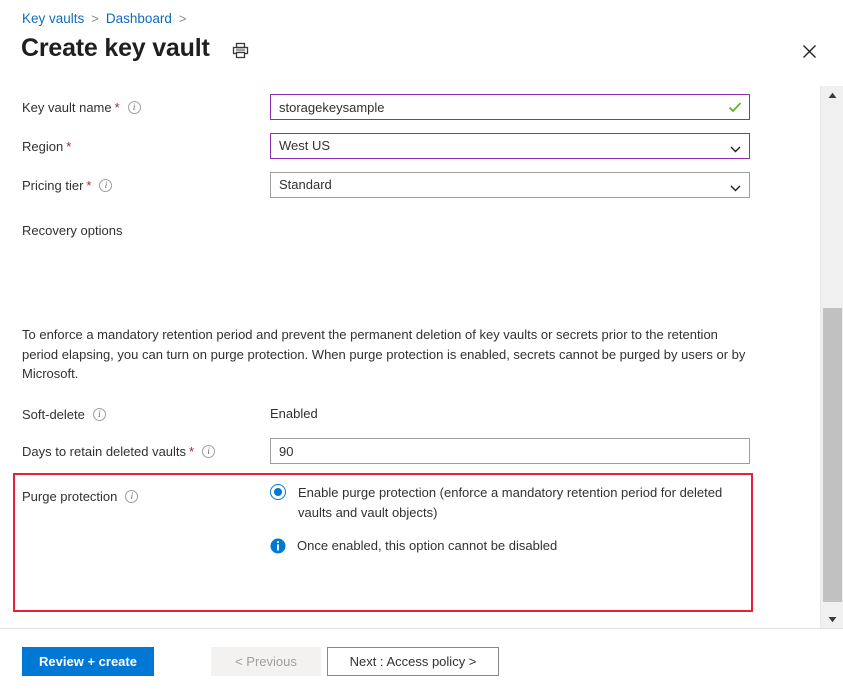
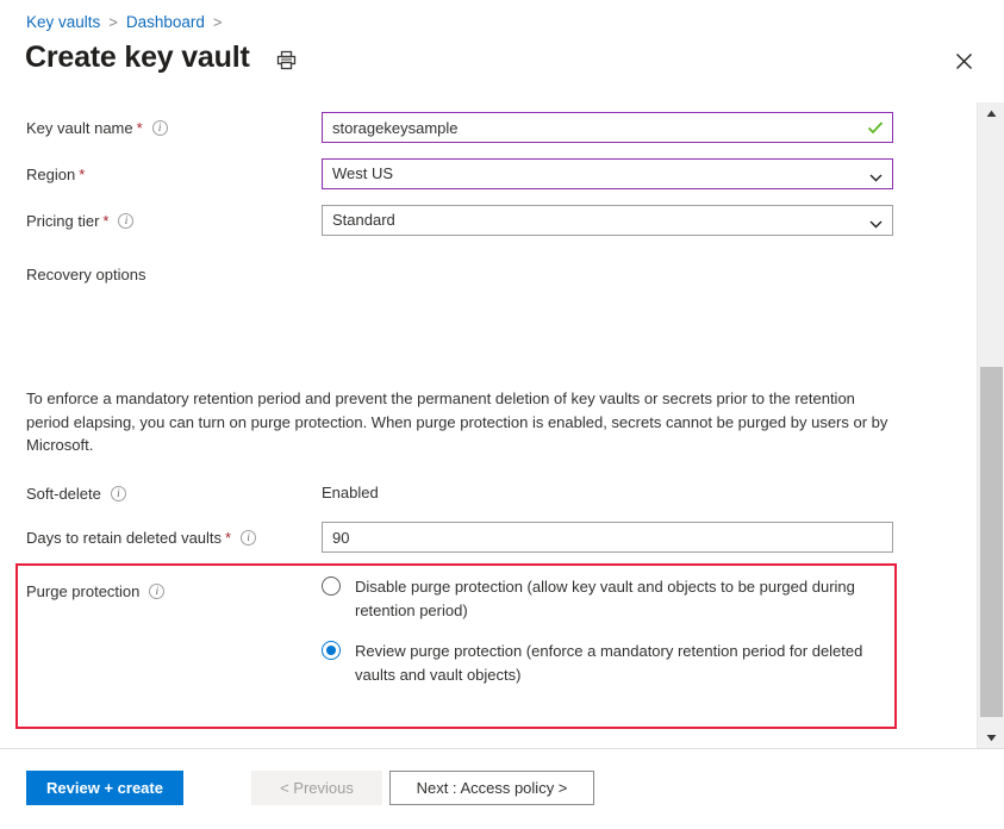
  Key vaults
  >
  Dashboard
  >
  Create key vault
  Key vault name
  *
  i
  storagekeysample
  Region
  *
  West US
  Pricing tier
  *
  i
  Standard
  Recovery options
  To enforce a mandatory retention period and prevent the permanent deletion of key vaults or secrets prior to the retention period elapsing, you can turn on purge protection. When purge protection is enabled, secrets cannot be purged by users or by Microsoft.
  Soft-delete
  i
  Enabled
  Days to retain deleted vaults
  *
  i
  90
  Purge protection
  i
+ Disable purge protection (allow key vault and objects to be purged during retention period)
- Enable purge protection (enforce a mandatory retention period for deleted vaults and vault objects)
+ Review purge protection (enforce a mandatory retention period for deleted vaults and vault objects)
- Once enabled, this option cannot be disabled
  Review + create
  < Previous
  Next : Access policy >
